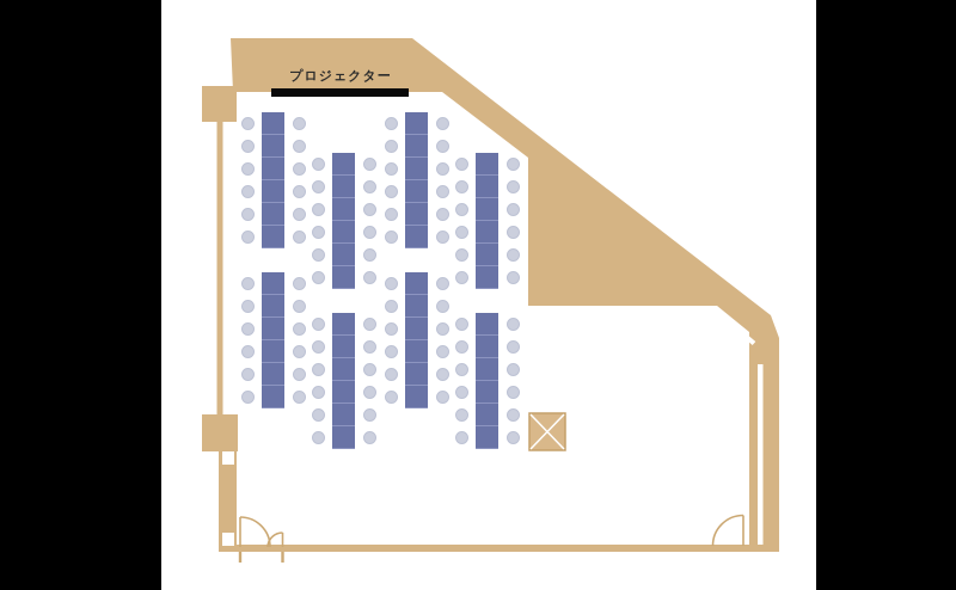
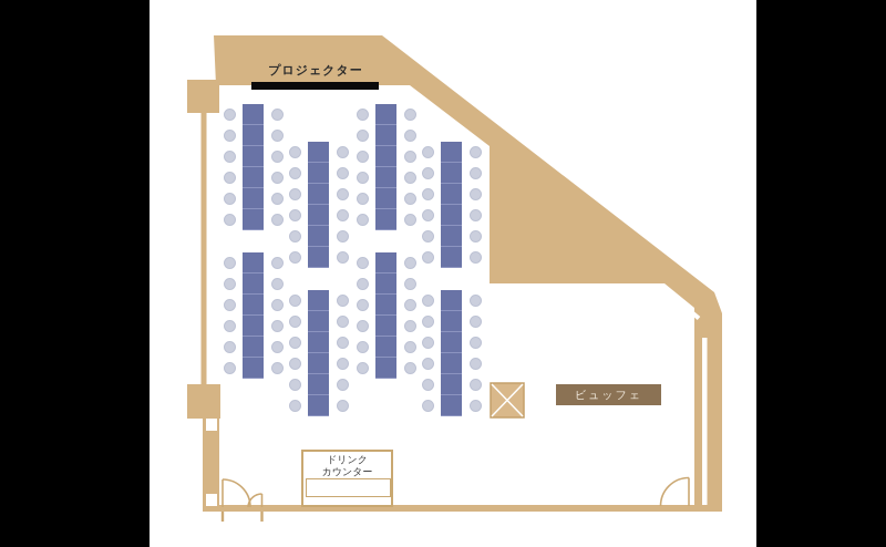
  プロジェクター
+ ビュッフェ
+ ドリンク
+ カウンター
